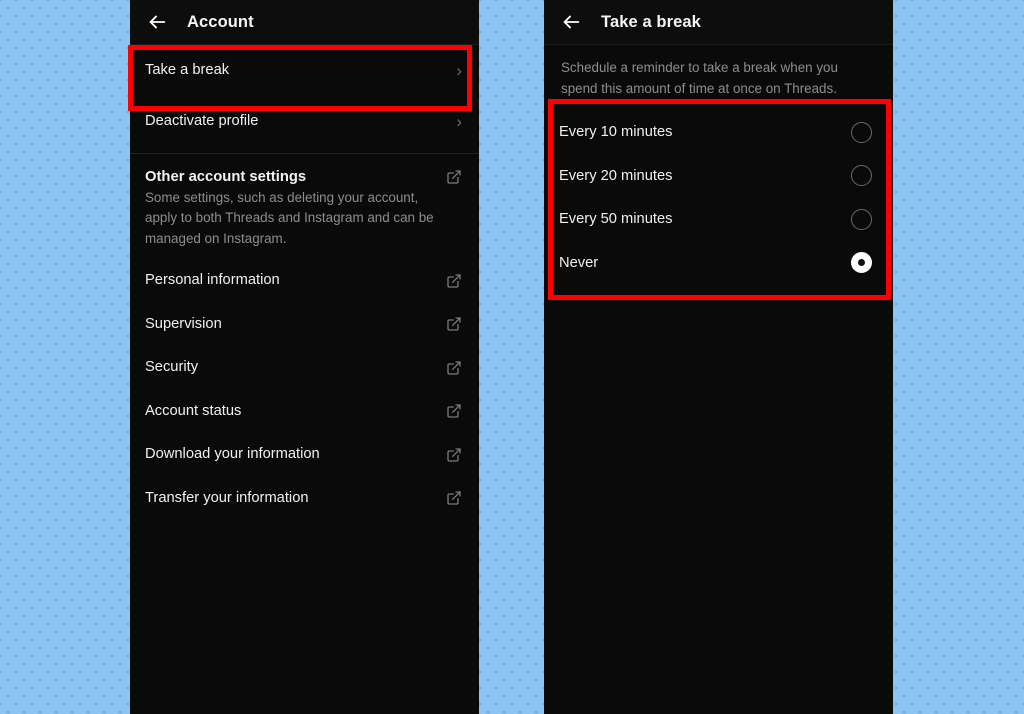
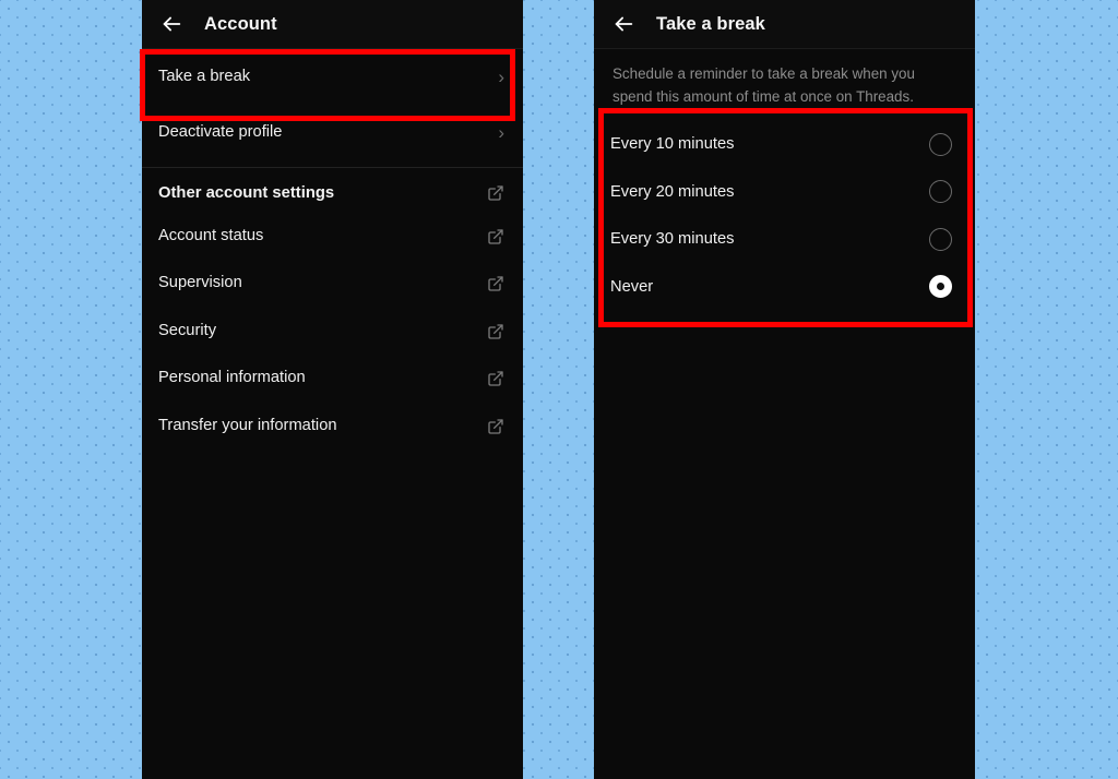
  Account
  Take a break
  ›
  Deactivate profile
  ›
  Other account settings
- Some settings, such as deleting your account, apply to both Threads and Instagram and can be managed on Instagram.
- Personal information
+ Account status
  Supervision
  Security
- Account status
+ Personal information
- Download your information
  Transfer your information
  Take a break
  Schedule a reminder to take a break when you spend this amount of time at once on Threads.
  Every 10 minutes
  Every 20 minutes
- Every 50 minutes
+ Every 30 minutes
  Never
